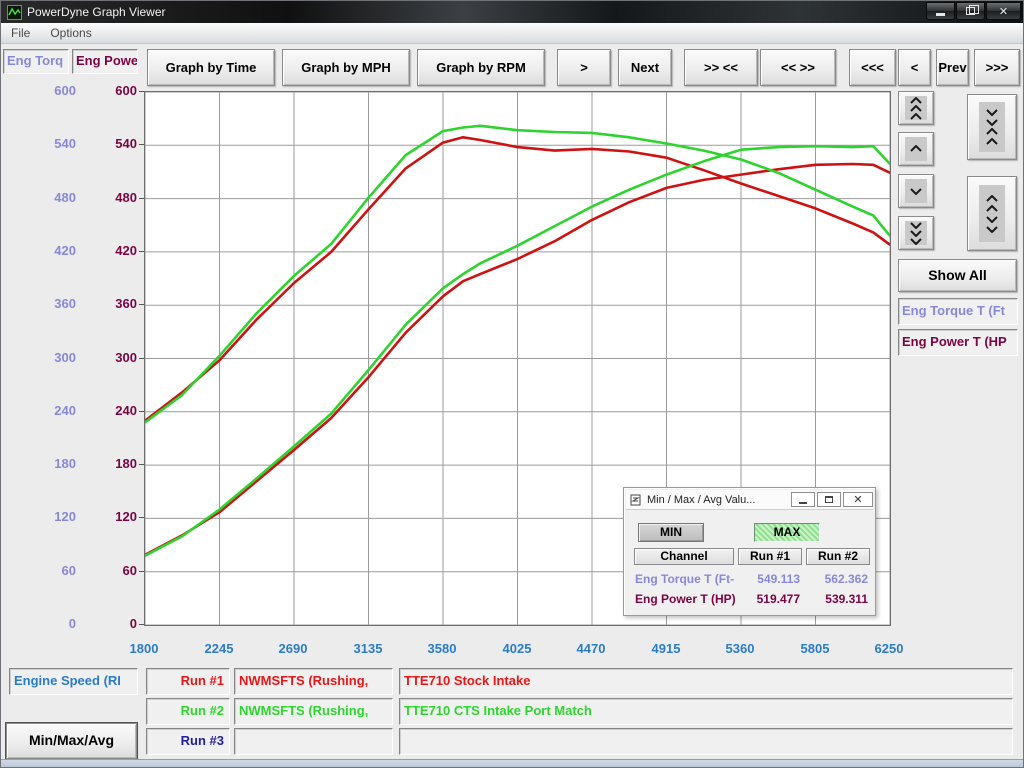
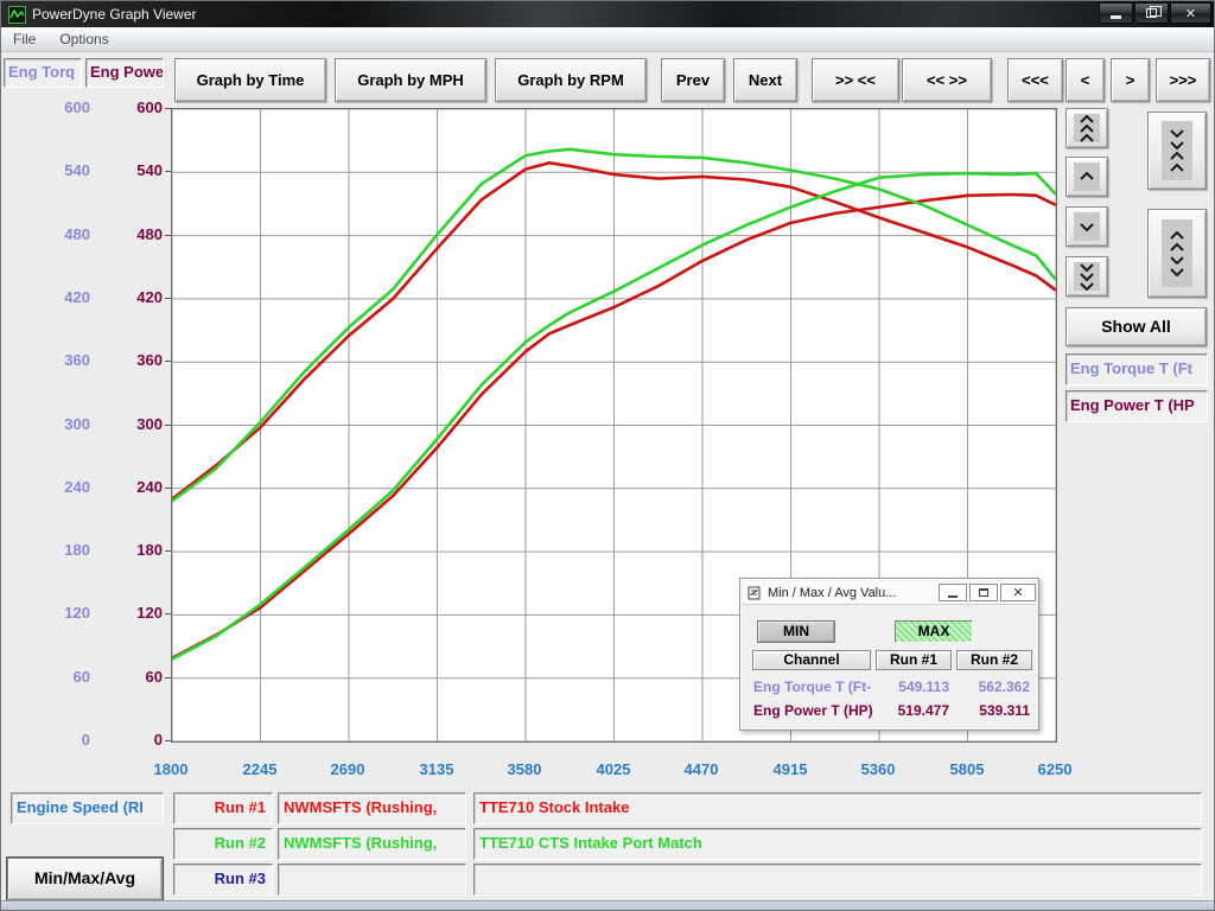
  PowerDyne Graph Viewer
  ✕
  File
  Options
  Eng Torq
  Eng Powe
  Graph by Time
  Graph by MPH
  Graph by RPM
- >
+ Prev
  Next
  >> <<
  << >>
  <<<
  <
- Prev
+ >
  >>>
  0
  60
  120
  180
  240
  300
  360
  420
  480
  540
  600
  0
  60
  120
  180
  240
  300
  360
  420
  480
  540
  600
  1800
  2245
  2690
  3135
  3580
  4025
  4470
  4915
  5360
  5805
  6250
  Show All
  Eng Torque T (Ft
  Eng Power T (HP
  Min / Max / Avg Valu...
  ✕
  MIN
  MAX
  Channel
  Run #1
  Run #2
  Eng Torque T (Ft-
  549.113
  562.362
  Eng Power T (HP)
  519.477
  539.311
  Engine Speed (RI
  Run #1
  NWMSFTS (Rushing,
  TTE710 Stock Intake
  Run #2
  NWMSFTS (Rushing,
  TTE710 CTS Intake Port Match
  Run #3
  Min/Max/Avg
